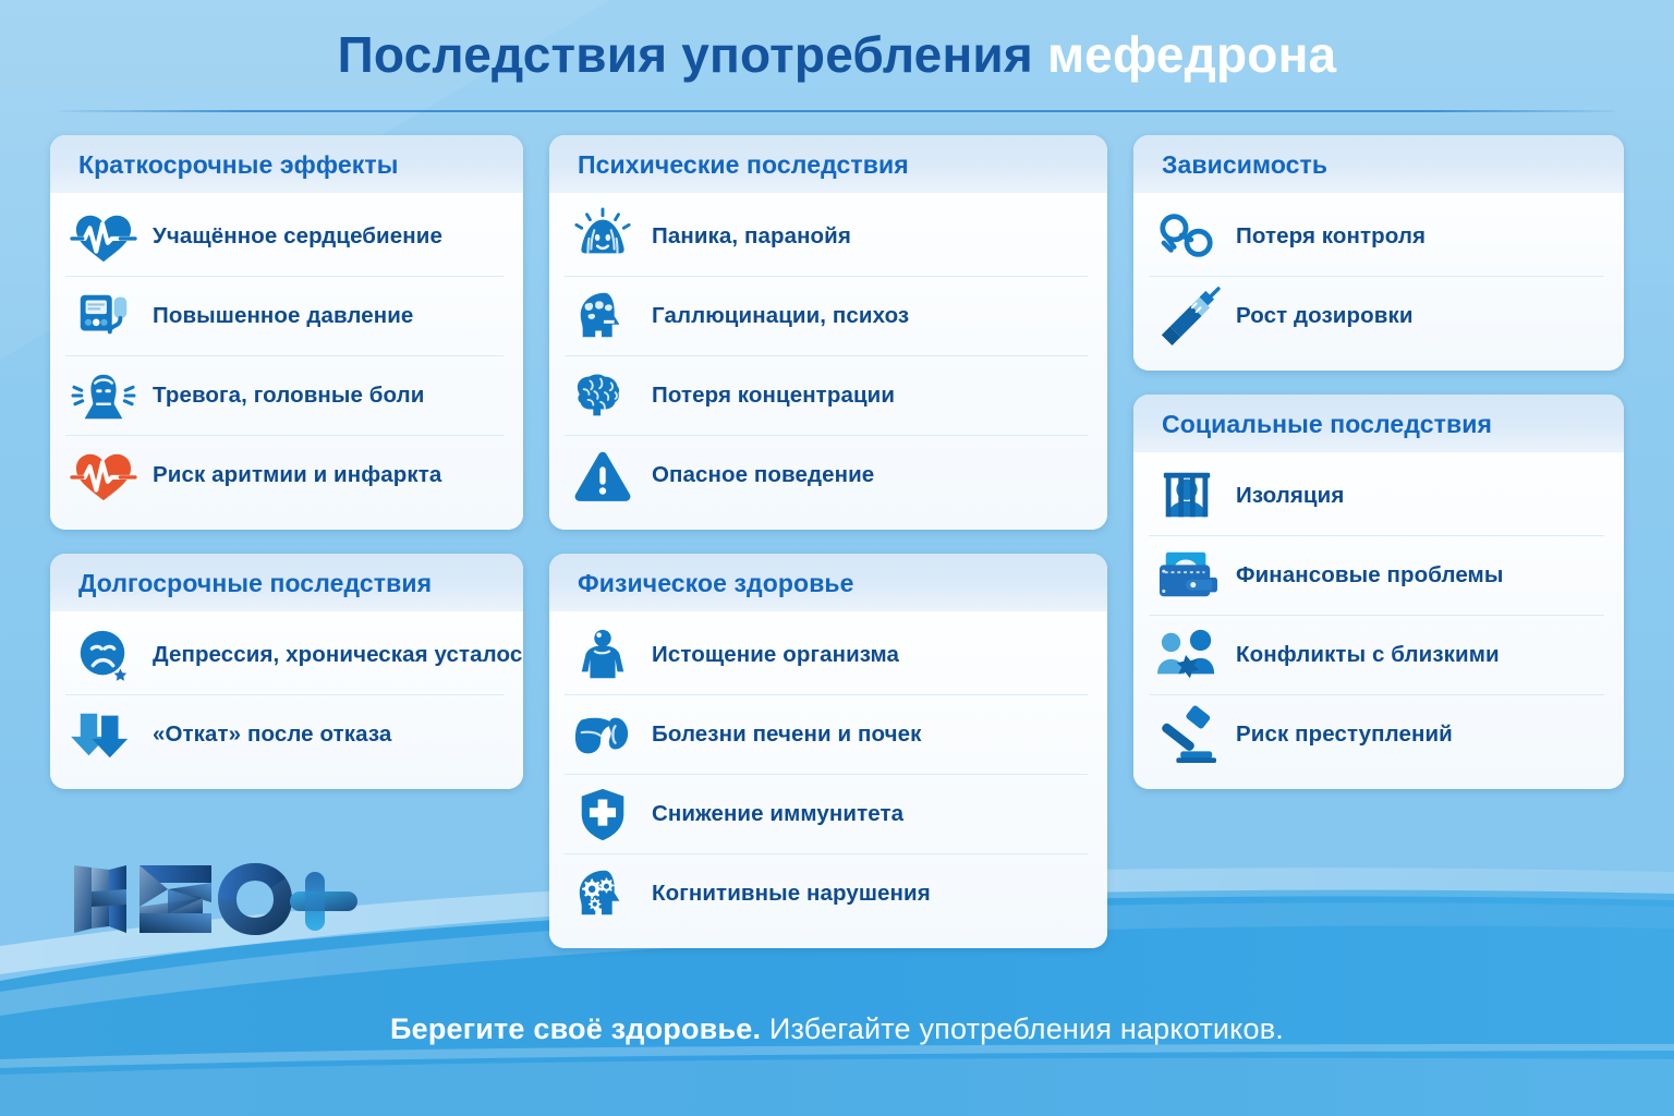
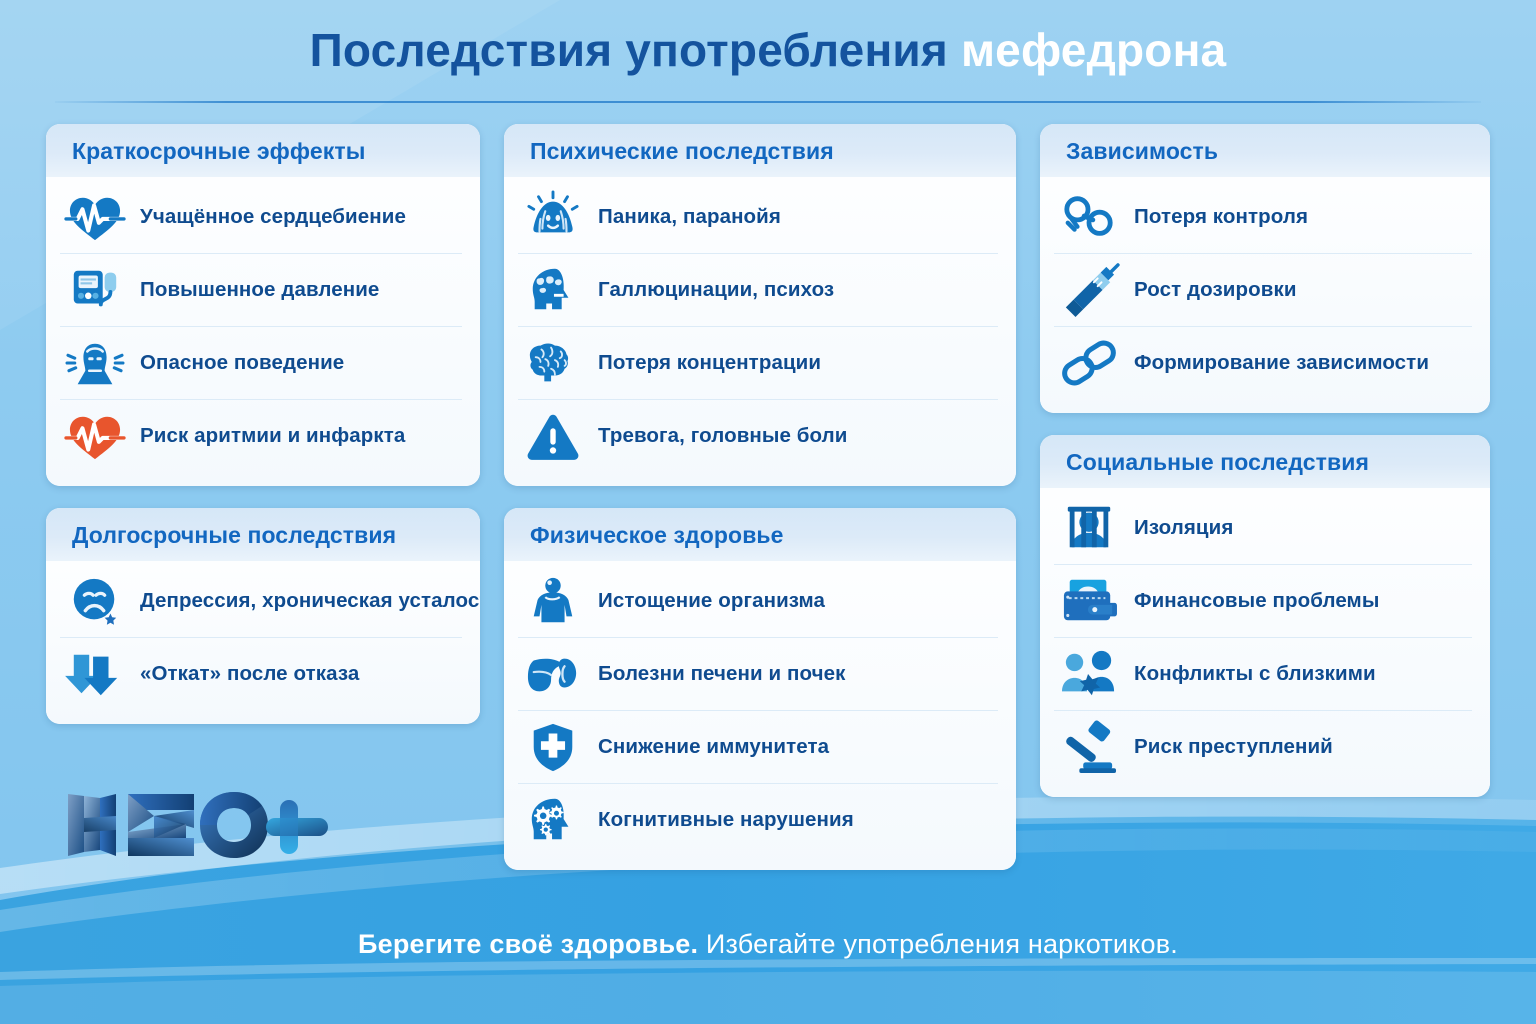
  Последствия употребления мефедрона
  Краткосрочные эффекты
  Учащённое сердцебиение
  Повышенное давление
- Тревога, головные боли
+ Опасное поведение
  Риск аритмии и инфаркта
  Долгосрочные последствия
  Депрессия, хроническая усталос
  «Откат» после отказа
  Психические последствия
  Паника, паранойя
  Галлюцинации, психоз
  Потеря концентрации
- Опасное поведение
+ Тревога, головные боли
  Физическое здоровье
  Истощение организма
  Болезни печени и почек
  Снижение иммунитета
  Когнитивные нарушения
  Зависимость
  Потеря контроля
  Рост дозировки
+ Формирование зависимости
  Социальные последствия
  Изоляция
  Финансовые проблемы
  Конфликты с близкими
  Риск преступлений
  Берегите своё здоровье. Избегайте употребления наркотиков.
